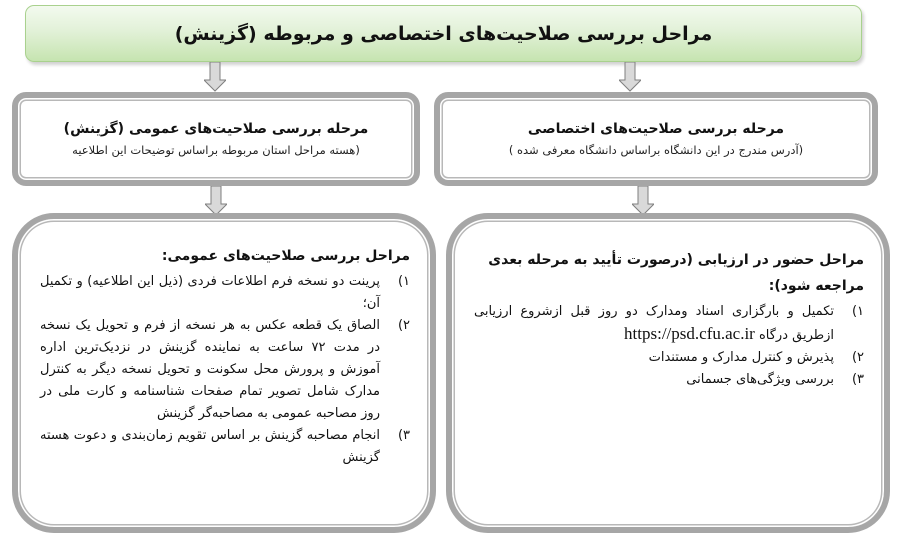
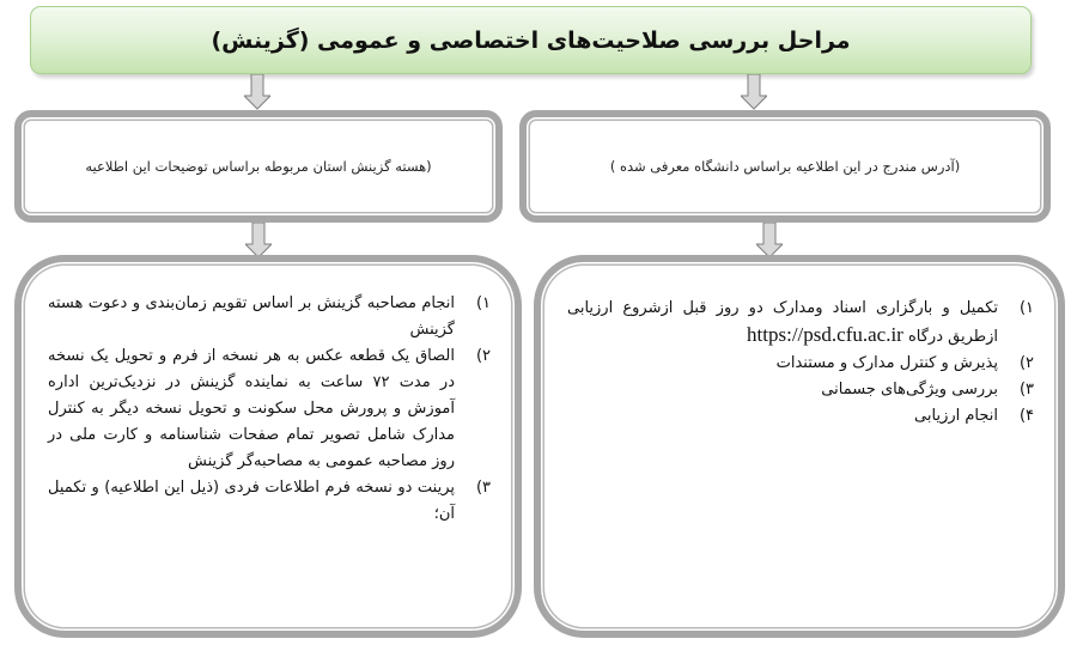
- مراحل بررسی صلاحیت‌های اختصاصی و مربوطه (گزینش)
+ مراحل بررسی صلاحیت‌های اختصاصی و عمومی (گزینش)
- مرحله بررسی صلاحیت‌های عمومی (گزینش)
- (هسته مراحل استان مربوطه براساس توضیحات این اطلاعیه
+ (هسته گزینش استان مربوطه براساس توضیحات این اطلاعیه
- مرحله بررسی صلاحیت‌های اختصاصی
- (آدرس مندرج در این دانشگاه براساس دانشگاه معرفی شده )
+ (آدرس مندرج در این اطلاعیه براساس دانشگاه معرفی شده )
- مراحل بررسی صلاحیت‌های عمومی:
  ۱)
- پرینت دو نسخه فرم اطلاعات فردی (ذیل این اطلاعیه) و تکمیل آن؛
+ انجام مصاحبه گزینش بر اساس تقویم زمان‌بندی و دعوت هسته گزینش
  ۲)
  الصاق یک قطعه عکس به هر نسخه از فرم و تحویل یک نسخه در مدت ۷۲ ساعت به نماینده گزینش در نزدیک‌ترین اداره آموزش و پرورش محل سکونت و تحویل نسخه دیگر به کنترل مدارک شامل تصویر تمام صفحات شناسنامه و کارت ملی در روز مصاحبه عمومی به مصاحبه‌گر گزینش
  ۳)
- انجام مصاحبه گزینش بر اساس تقویم زمان‌بندی و دعوت هسته گزینش
+ پرینت دو نسخه فرم اطلاعات فردی (ذیل این اطلاعیه) و تکمیل آن؛
- مراحل حضور در ارزیابی (درصورت تأیید به مرحله بعدی مراجعه شود):
  ۱)
  تکمیل و بارگزاری اسناد ومدارک دو روز قبل ازشروع ارزیابی ازطریق درگاه https://psd.cfu.ac.ir
  ۲)
  پذیرش و کنترل مدارک و مستندات
  ۳)
  بررسی ویژگیهای جسمانی
+ ۴)
+ انجام ارزیابی
